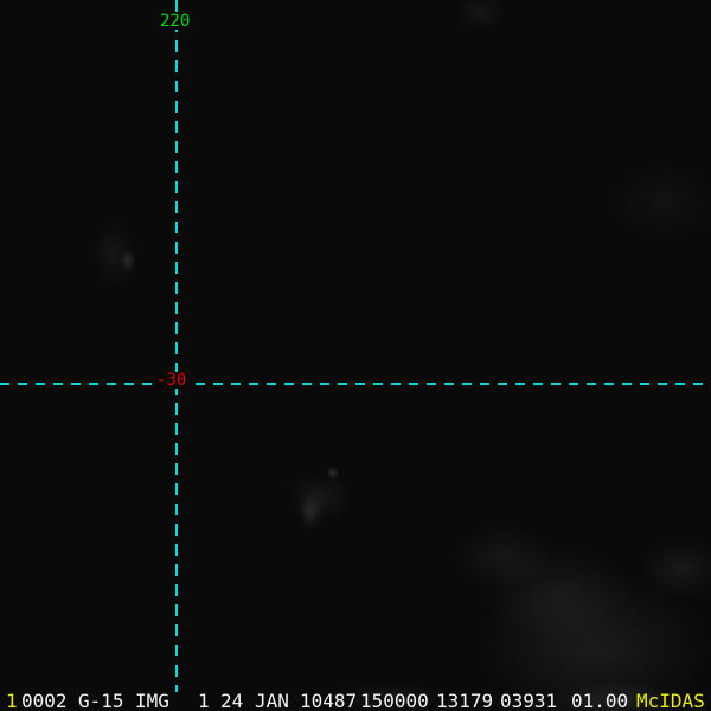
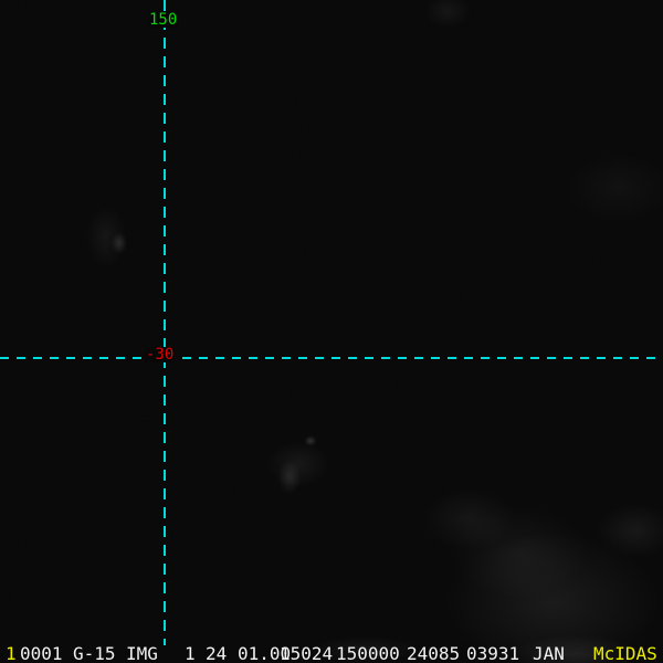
- 220
+ 150
  -30
  1
- 0002
+ 0001
  G-15
  IMG
  1
  24
- JAN
+ 01.00
- 10487
+ 15024
  150000
- 13179
+ 24085
  03931
- 01.00
+ JAN
  McIDAS
